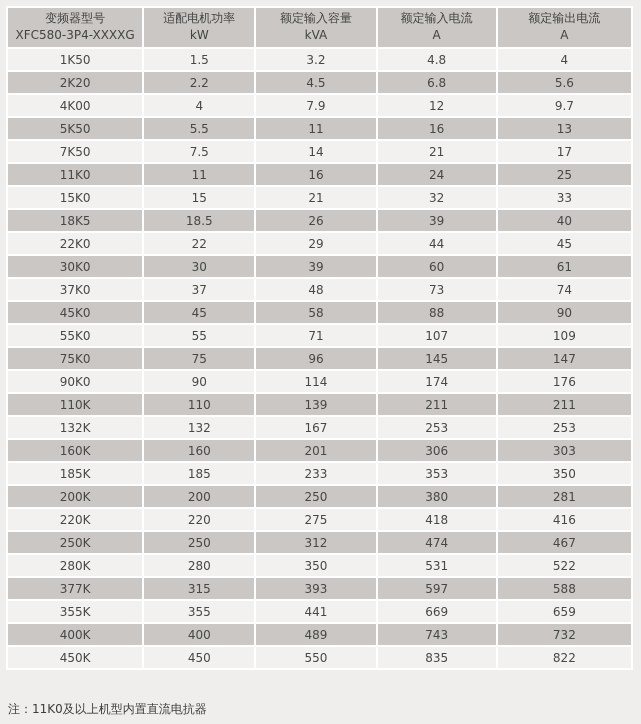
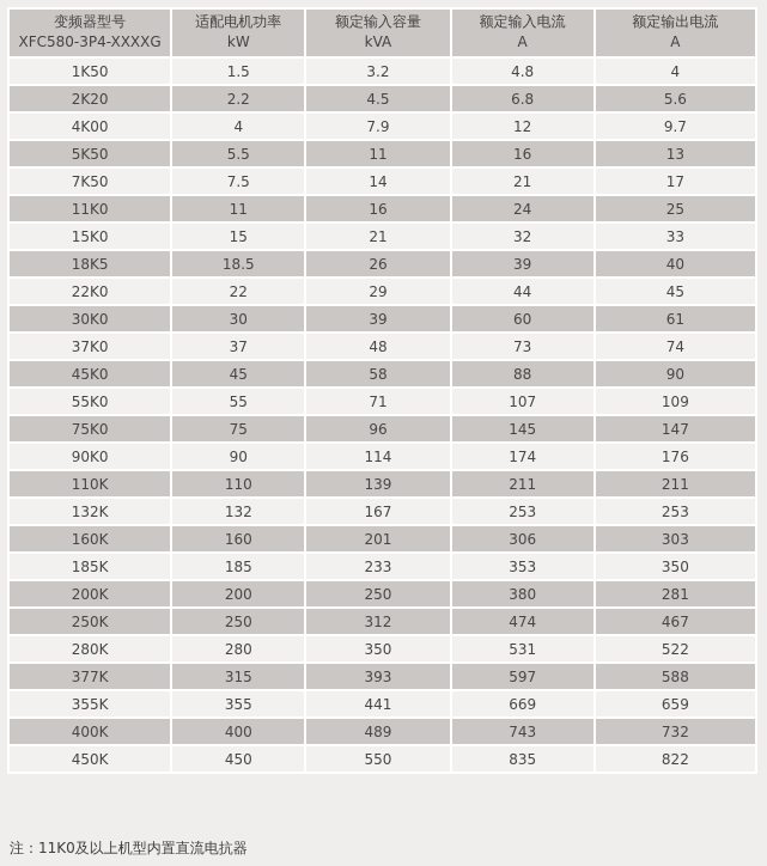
  变频器型号 XFC580-3P4-XXXXG	适配电机功率 kW	额定输入容量 kVA	额定输入电流 A	额定输出电流 A
  1K50	1.5	3.2	4.8	4
  2K20	2.2	4.5	6.8	5.6
  4K00	4	7.9	12	9.7
  5K50	5.5	11	16	13
  7K50	7.5	14	21	17
  11K0	11	16	24	25
  15K0	15	21	32	33
  18K5	18.5	26	39	40
  22K0	22	29	44	45
  30K0	30	39	60	61
  37K0	37	48	73	74
  45K0	45	58	88	90
  55K0	55	71	107	109
  75K0	75	96	145	147
  90K0	90	114	174	176
  110K	110	139	211	211
  132K	132	167	253	253
  160K	160	201	306	303
  185K	185	233	353	350
  200K	200	250	380	281
- 220K	220	275	418	416
  250K	250	312	474	467
  280K	280	350	531	522
  377K	315	393	597	588
  355K	355	441	669	659
  400K	400	489	743	732
  450K	450	550	835	822
  注：11K0及以上机型内置直流电抗器
